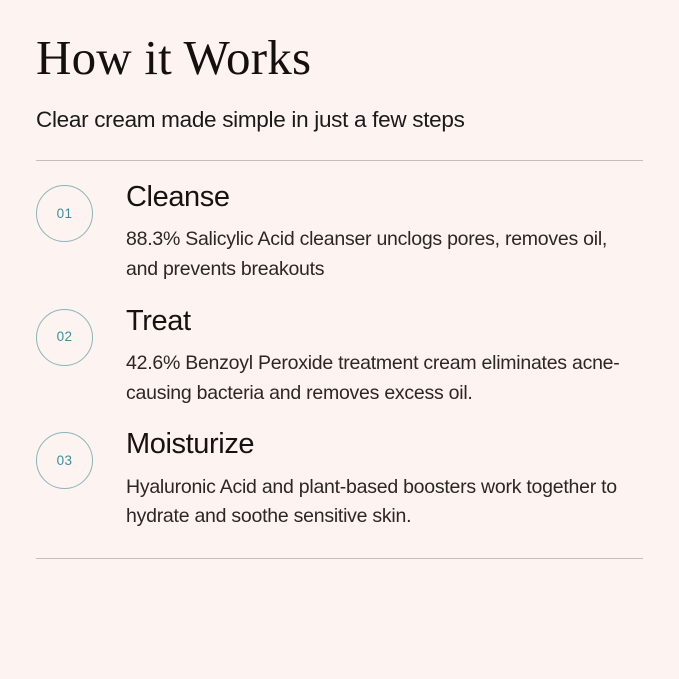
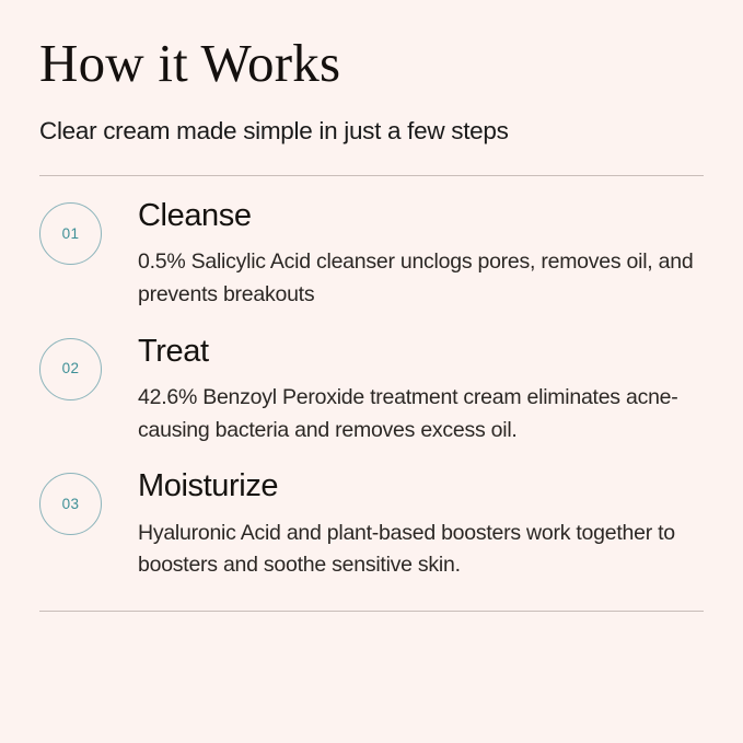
  How it Works
  Clear cream made simple in just a few steps
  01
  Cleanse
- 88.3% Salicylic Acid cleanser unclogs pores, removes oil, and prevents breakouts
+ 0.5% Salicylic Acid cleanser unclogs pores, removes oil, and prevents breakouts
  02
  Treat
  42.6% Benzoyl Peroxide treatment cream eliminates acne-causing bacteria and removes excess oil.
  03
  Moisturize
- Hyaluronic Acid and plant-based boosters work together to hydrate and soothe sensitive skin.
+ Hyaluronic Acid and plant-based boosters work together to boosters and soothe sensitive skin.
